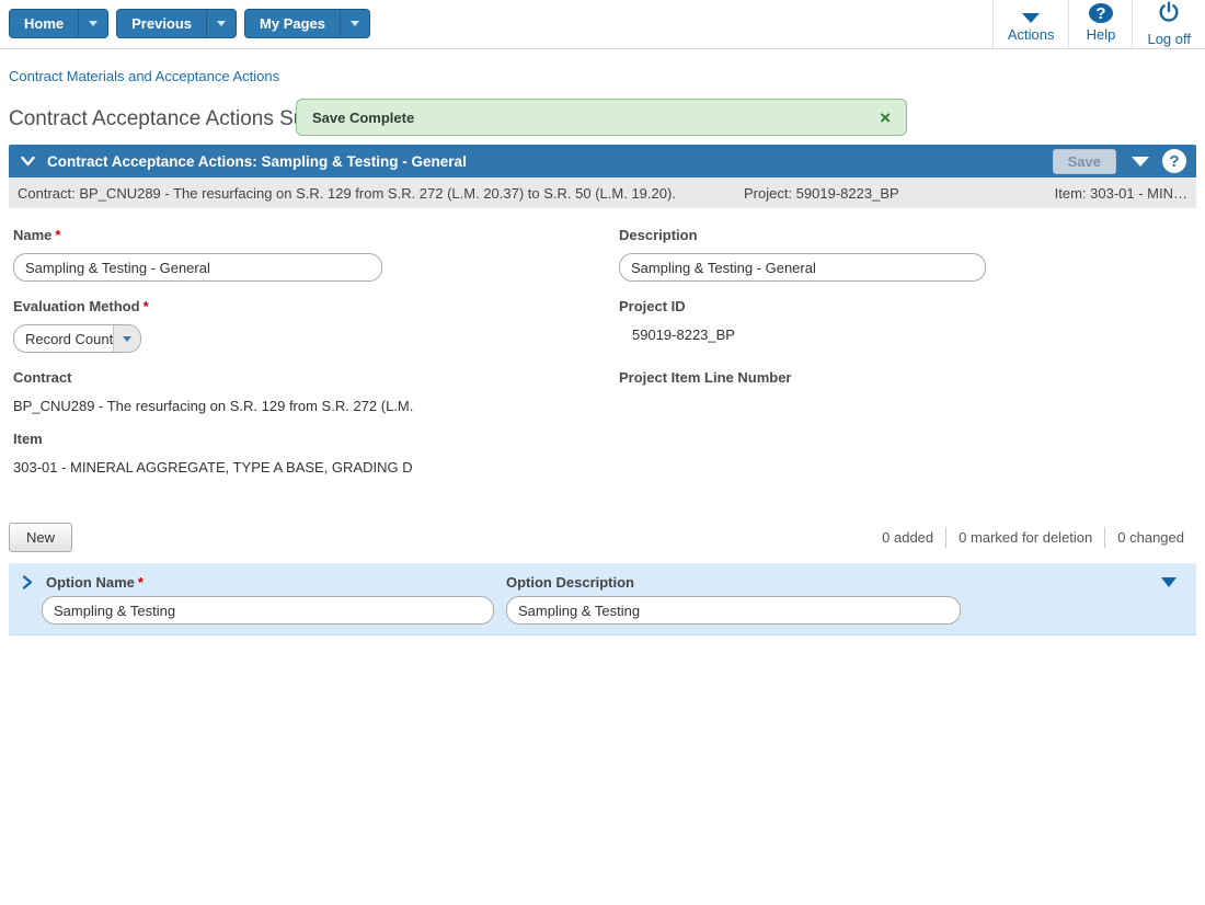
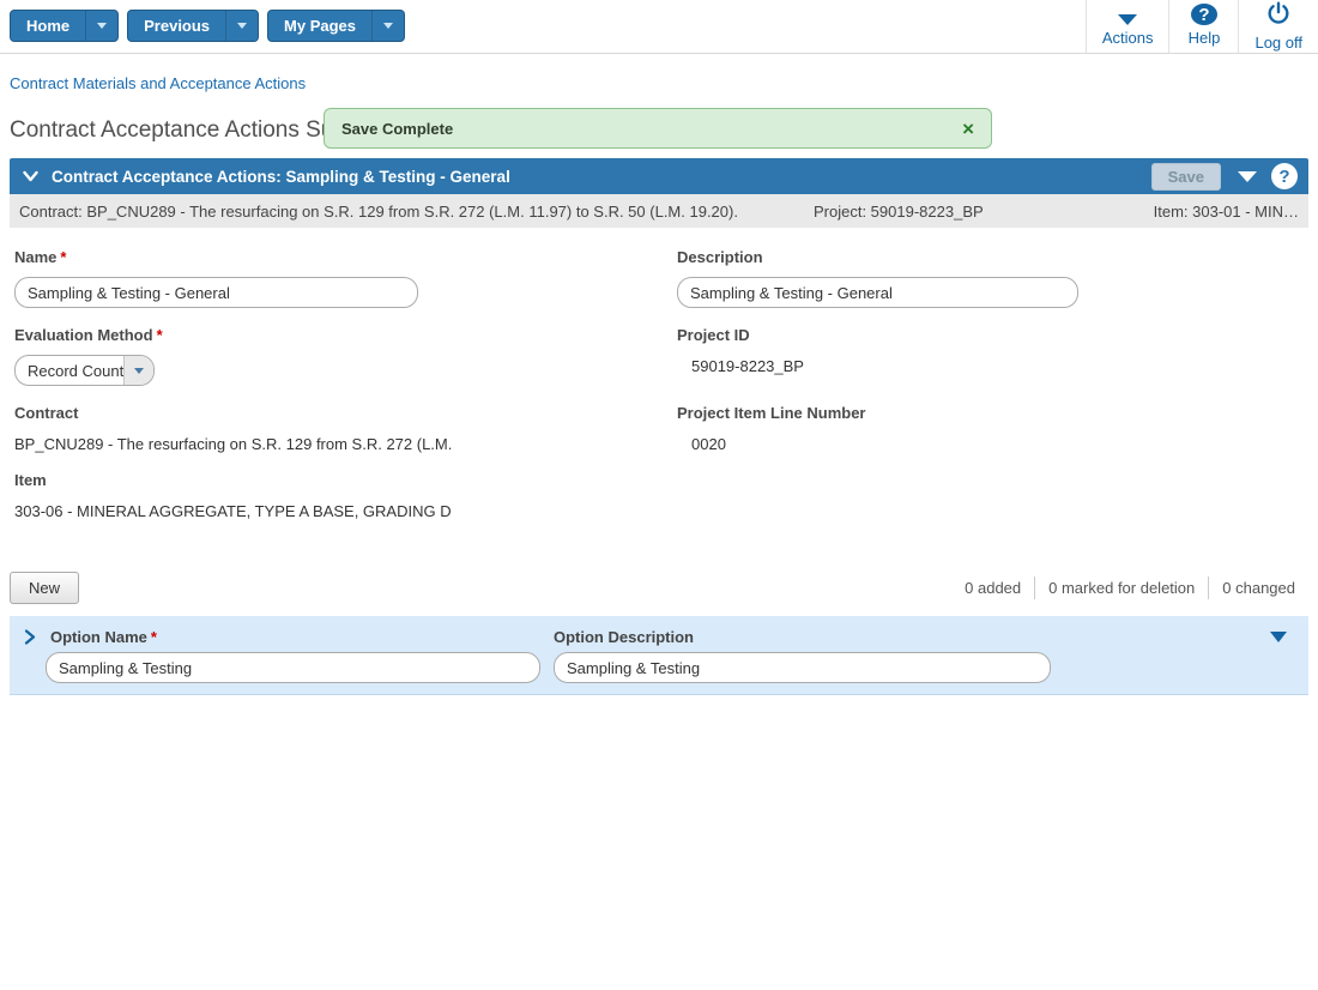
  Home
  Previous
  My Pages
  Actions
  ?
  Help
  Log off
  Contract Materials and Acceptance Actions
  Contract Acceptance Actions S
  Save Complete
  ×
  Contract Acceptance Actions: Sampling & Testing - General
  Save
  ?
- Contract: BP_CNU289 - The resurfacing on S.R. 129 from S.R. 272 (L.M. 20.37) to S.R. 50 (L.M. 19.20).
+ Contract: BP_CNU289 - The resurfacing on S.R. 129 from S.R. 272 (L.M. 11.97) to S.R. 50 (L.M. 19.20).
  Project: 59019-8223_BP
  Item: 303-01 - MIN…
  Name *
  Sampling & Testing - General
  Description
  Sampling & Testing - General
  Evaluation Method *
  Record Count
  Project ID
  59019-8223_BP
  Contract
  BP_CNU289 - The resurfacing on S.R. 129 from S.R. 272 (L.M.
  Project Item Line Number
+ 0020
  Item
- 303-01 - MINERAL AGGREGATE, TYPE A BASE, GRADING D
+ 303-06 - MINERAL AGGREGATE, TYPE A BASE, GRADING D
  New
  0 added
  0 marked for deletion
  0 changed
  Option Name *
  Option Description
  Sampling & Testing
  Sampling & Testing
